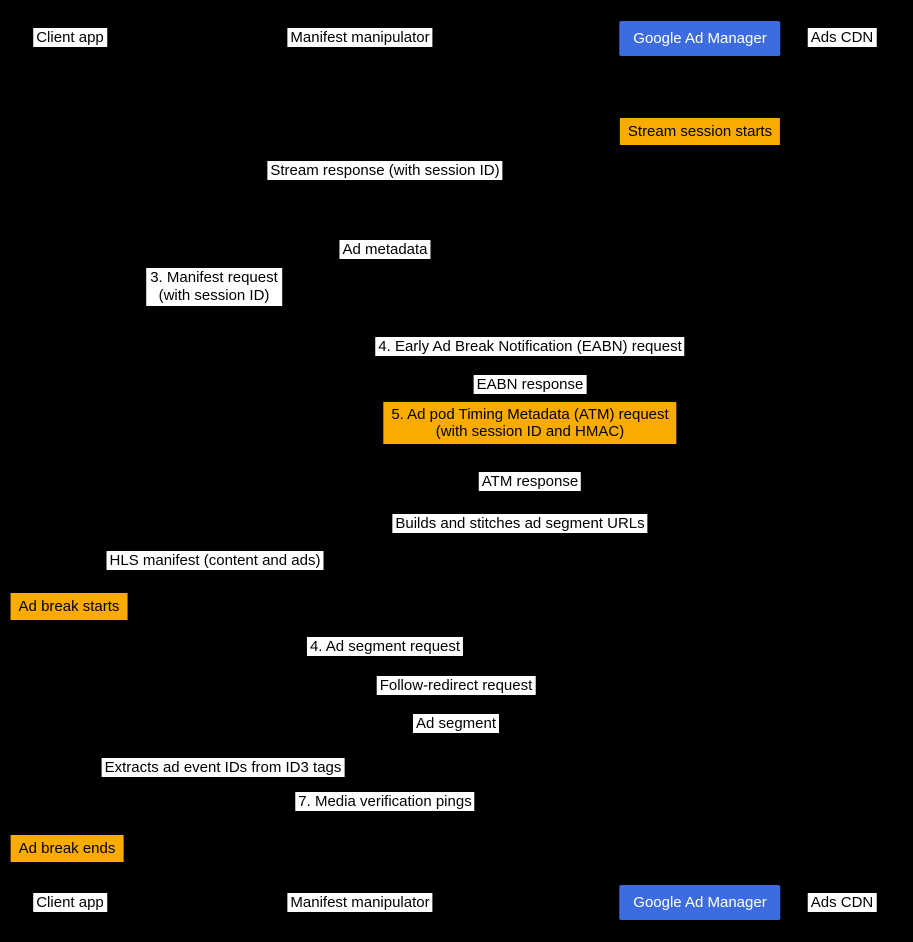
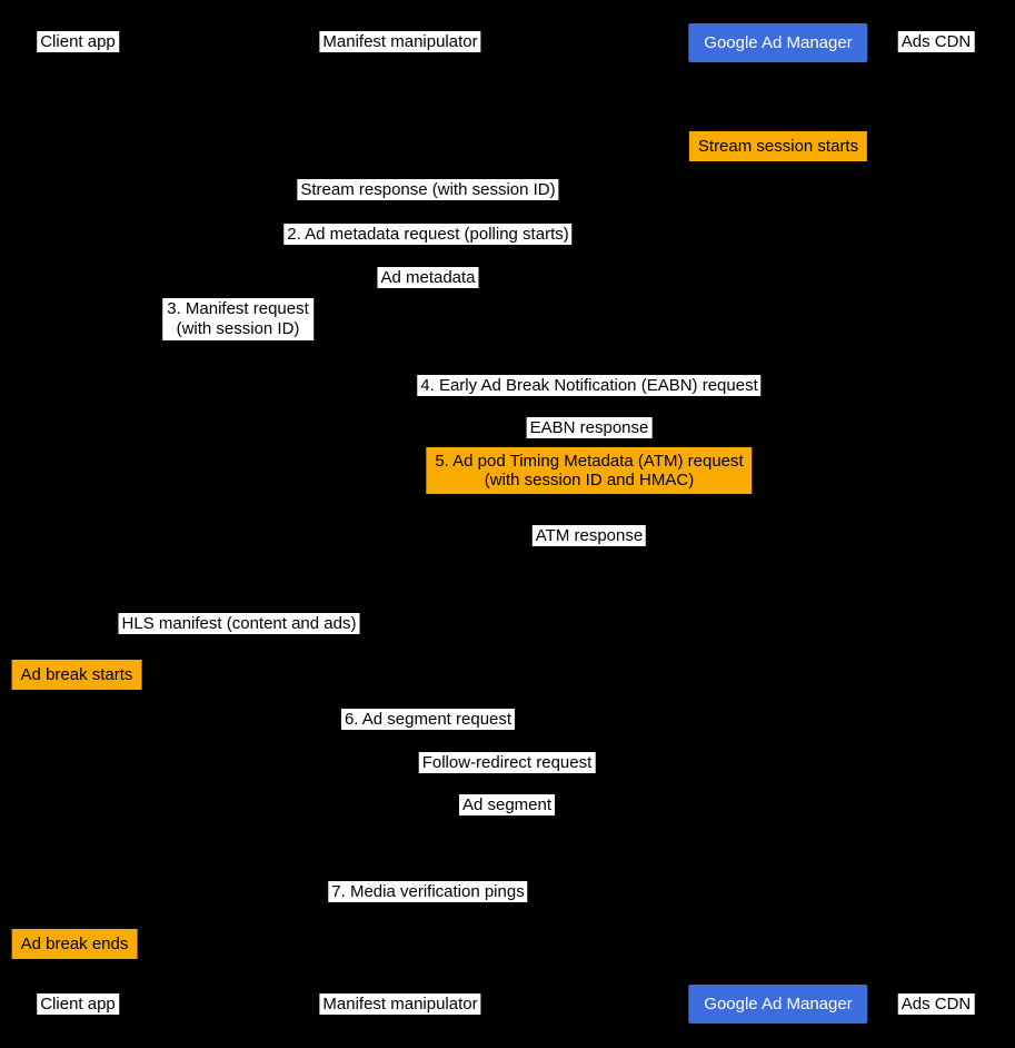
  Client app
  Manifest manipulator
  Google Ad Manager
  Ads CDN
  Stream session starts
  Stream response (with session ID)
+ 2. Ad metadata request (polling starts)
  Ad metadata
  3. Manifest request
  (with session ID)
  4. Early Ad Break Notification (EABN) request
  EABN response
  5. Ad pod Timing Metadata (ATM) request
  (with session ID and HMAC)
  ATM response
- Builds and stitches ad segment URLs
  HLS manifest (content and ads)
  Ad break starts
- 4. Ad segment request
+ 6. Ad segment request
  Follow-redirect request
  Ad segment
- Extracts ad event IDs from ID3 tags
  7. Media verification pings
  Ad break ends
  Client app
  Manifest manipulator
  Google Ad Manager
  Ads CDN
